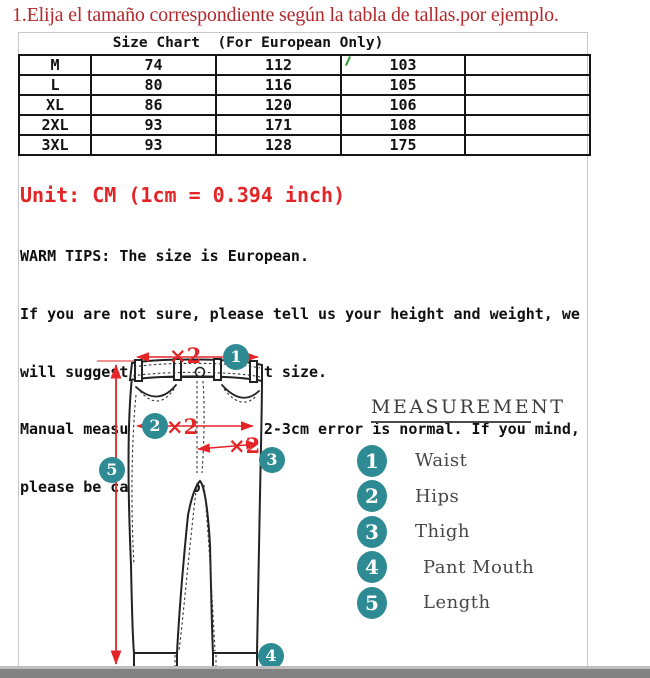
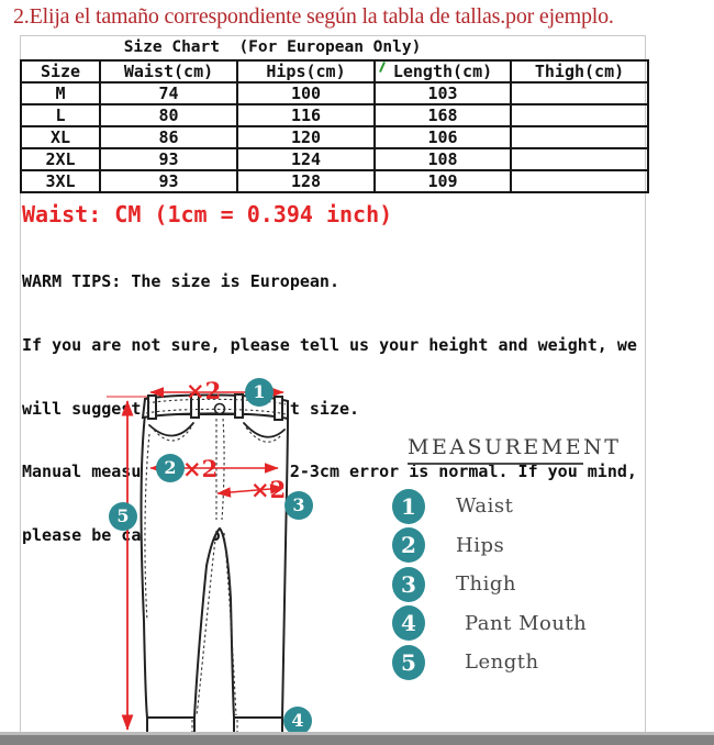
- 1.Elija el tamaño correspondiente según la tabla de tallas.por ejemplo.
+ 2.Elija el tamaño correspondiente según la tabla de tallas.por ejemplo.
  Size Chart (For European Only)
+ Size	Waist(cm)	Hips(cm)	Length(cm)	Thigh(cm)
- M	74	112	103
+ M	74	100	103
- L	80	116	105
+ L	80	116	168
  XL	86	120	106
- 2XL	93	171	108
+ 2XL	93	124	108
- 3XL	93	128	175
+ 3XL	93	128	109
- Unit: CM (1cm = 0.394 inch)
+ Waist: CM (1cm = 0.394 inch)
  WARM TIPS: The size is European.
  If you are not sure, please tell us your height and weight, we
  Manual measu 2-3cm error is normal. If you mind,
  1
  2
  3
  4
  5
  ×2
  ×2
  ×2
  MEASUREMENT
  1
  Waist
  2
  Hips
  3
  Thigh
  4
  Pant Mouth
  5
  Length
